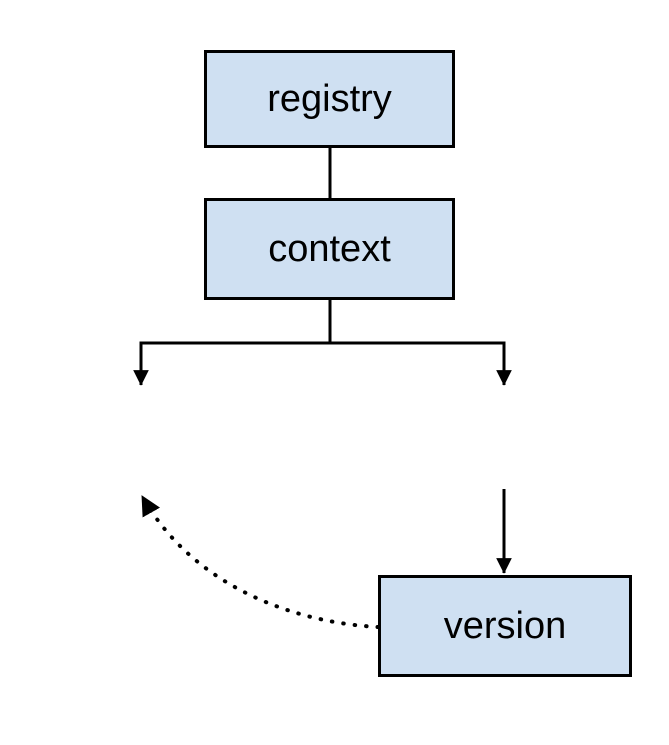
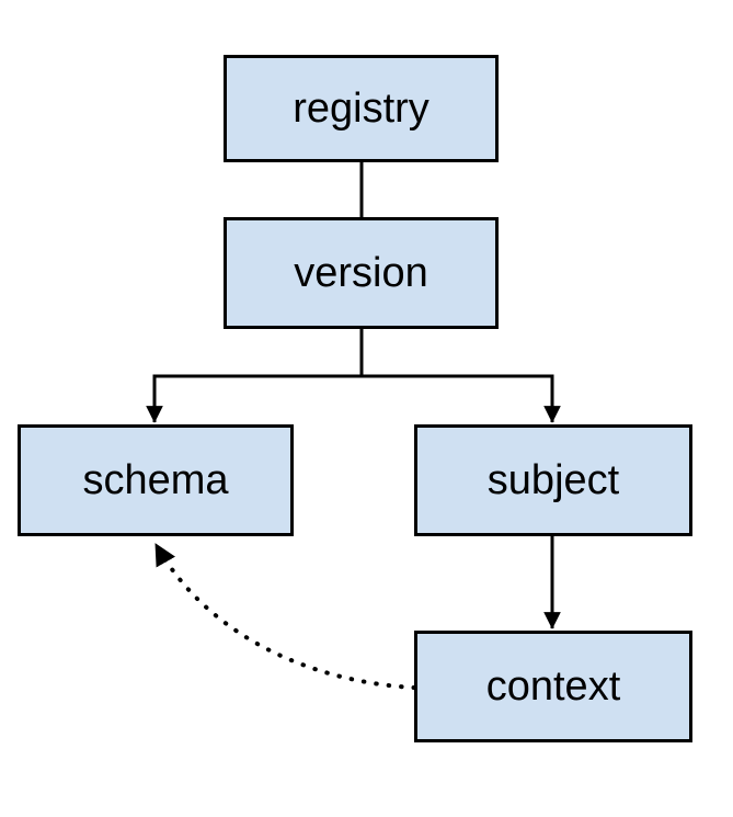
  registry
- context
+ version
+ schema
+ subject
- version
+ context
